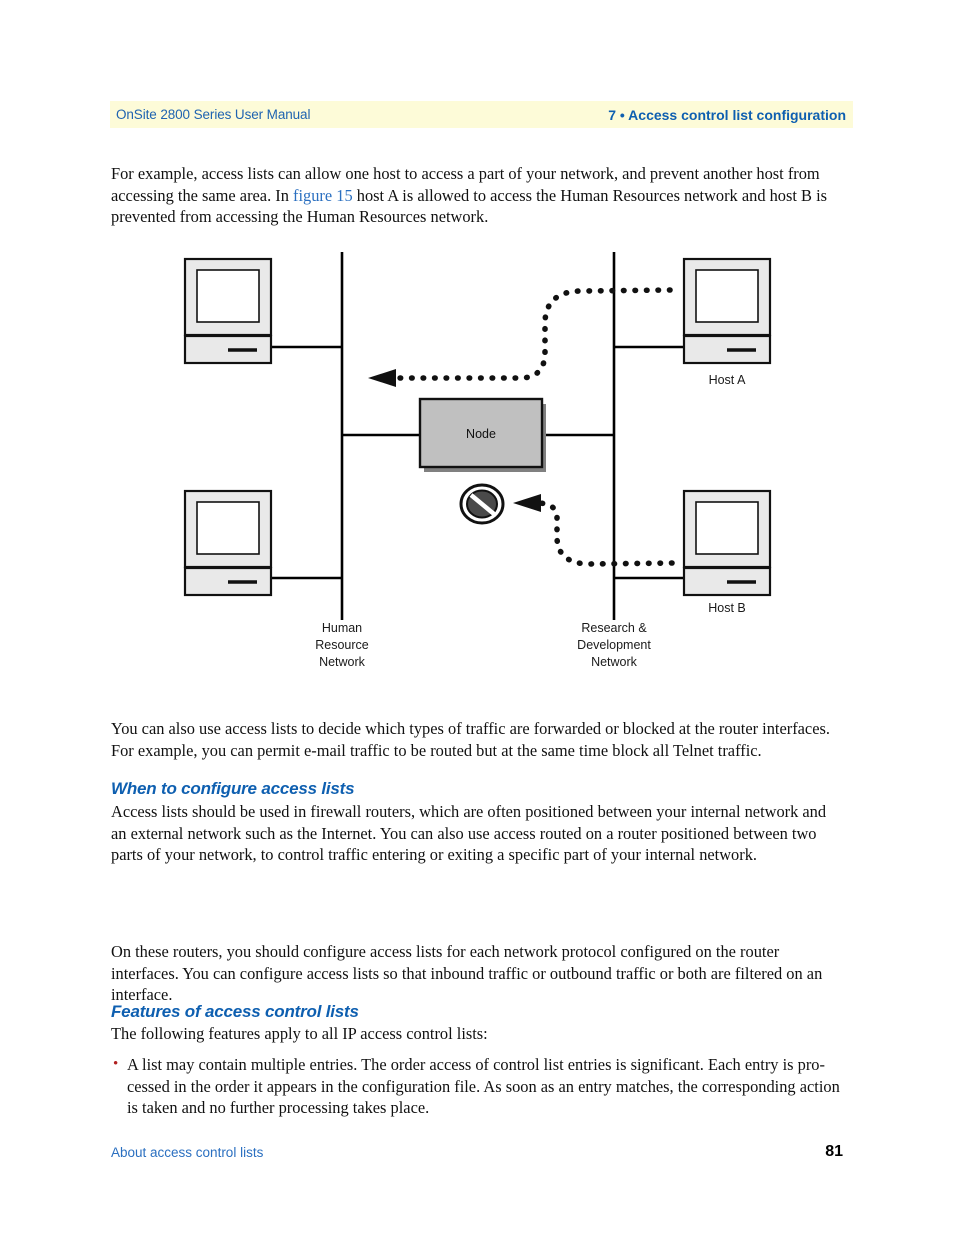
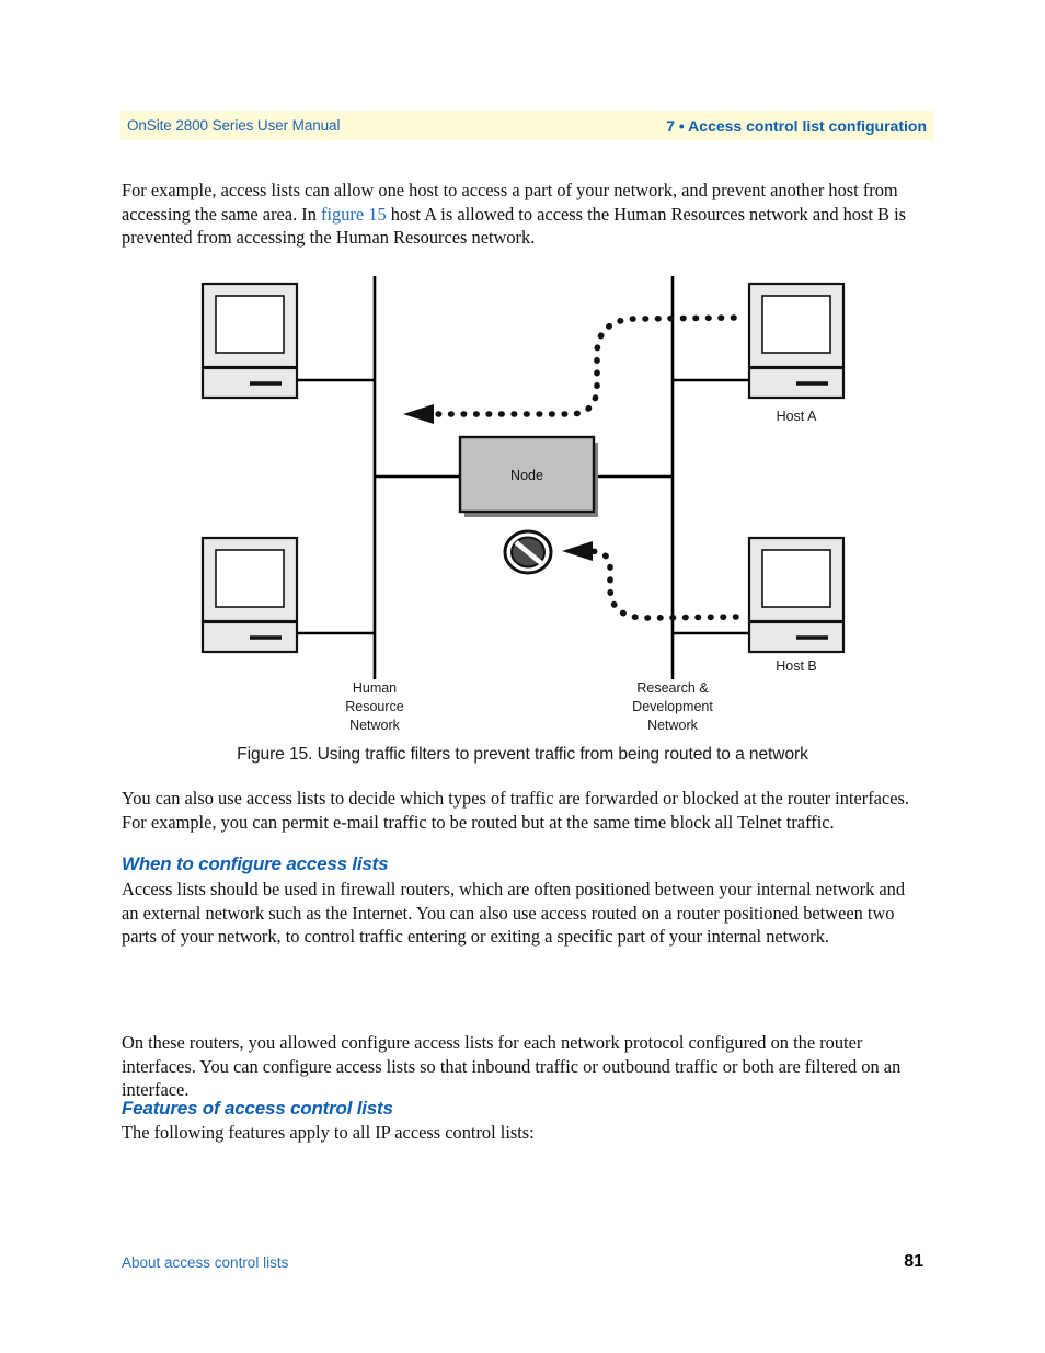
  OnSite 2800 Series User Manual
  7 • Access control list configuration
  For example, access lists can allow one host to access a part of your network, and prevent another host from accessing the same area. In figure 15 host A is allowed to access the Human Resources network and host B is prevented from accessing the Human Resources network.
  Host A
  Host B
  Node
  Human
  Resource
  Network
  Research &
  Development
  Network
+ Figure 15. Using traffic filters to prevent traffic from being routed to a network
  You can also use access lists to decide which types of traffic are forwarded or blocked at the router interfaces. For example, you can permit e-mail traffic to be routed but at the same time block all Telnet traffic.
  When to configure access lists
  Access lists should be used in firewall routers, which are often positioned between your internal network and an external network such as the Internet. You can also use access routed on a router positioned between two parts of your network, to control traffic entering or exiting a specific part of your internal network.
- On these routers, you should configure access lists for each network protocol configured on the router interfaces. You can configure access lists so that inbound traffic or outbound traffic or both are filtered on an interface.
+ On these routers, you allowed configure access lists for each network protocol configured on the router interfaces. You can configure access lists so that inbound traffic or outbound traffic or both are filtered on an interface.
  Features of access control lists
  The following features apply to all IP access control lists:
- •
- A list may contain multiple entries. The order access of control list entries is significant. Each entry is pro-cessed in the order it appears in the configuration file. As soon as an entry matches, the corresponding action is taken and no further processing takes place.
  About access control lists
  81
